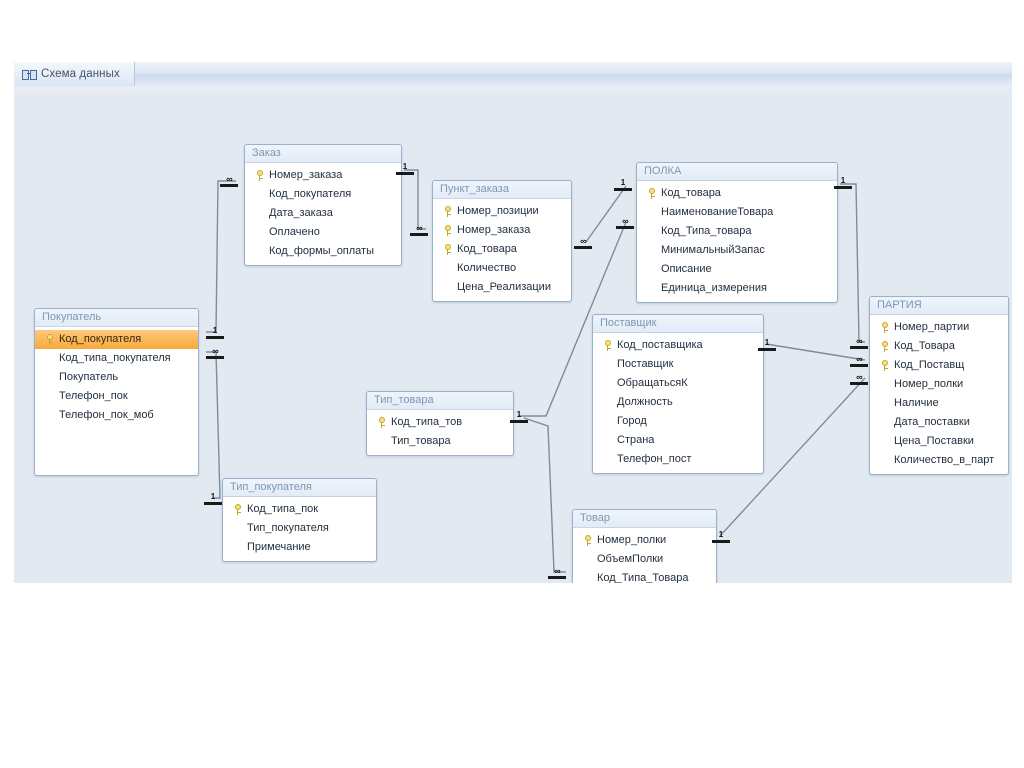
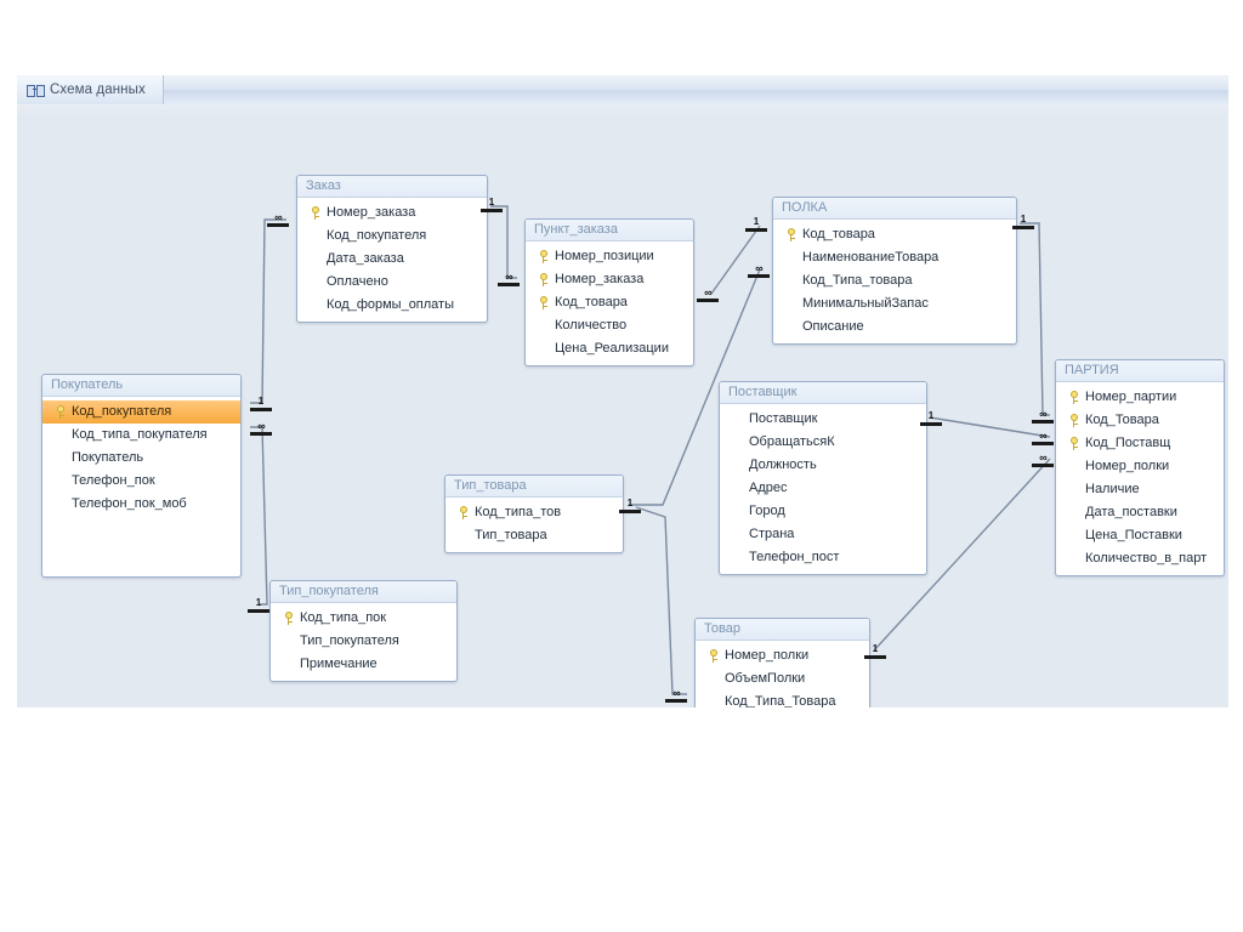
  Схема данных
  Заказ
  Номер_заказа
  Код_покупателя
  Дата_заказа
  Оплачено
  Код_формы_оплаты
  Пункт_заказа
  Номер_позиции
  Номер_заказа
  Код_товара
  Количество
  Цена_Реализации
  ПОЛКА
  Код_товара
  НаименованиеТовара
  Код_Типа_товара
  МинимальныйЗапас
  Описание
- Единица_измерения
  ПАРТИЯ
  Номер_партии
  Код_Товара
  Код_Поставщ
  Номер_полки
  Наличие
  Дата_поставки
  Цена_Поставки
  Количество_в_парт
  Поставщик
- Код_поставщика
  Поставщик
  ОбращатьсяК
  Должность
+ Адрес
  Город
  Страна
  Телефон_пост
  Покупатель
  Код_покупателя
  Код_типа_покупателя
  Покупатель
  Телефон_пок
  Телефон_пок_моб
  Тип_покупателя
  Код_типа_пок
  Тип_покупателя
  Примечание
  Тип_товара
  Код_типа_тов
  Тип_товара
  Товар
  Номер_полки
  ОбъемПолки
  Код_Типа_Товара
  1
  ∞
  ∞
  1
  1
  ∞
  1
  ∞
  1
  ∞
  ∞
  1
  ∞
  1
  ∞
  1
  ∞
